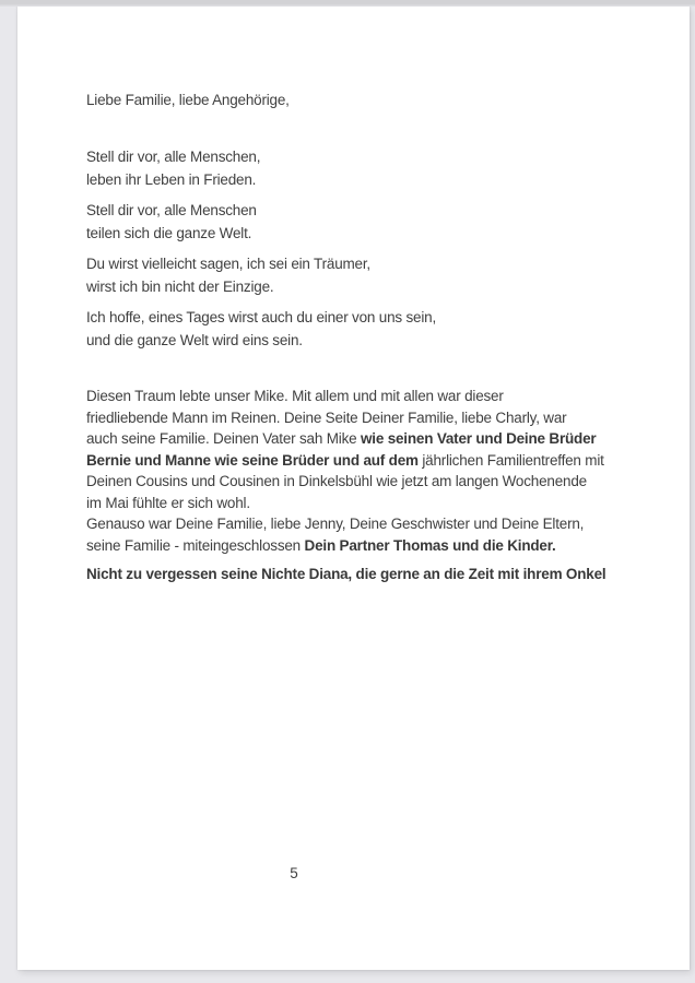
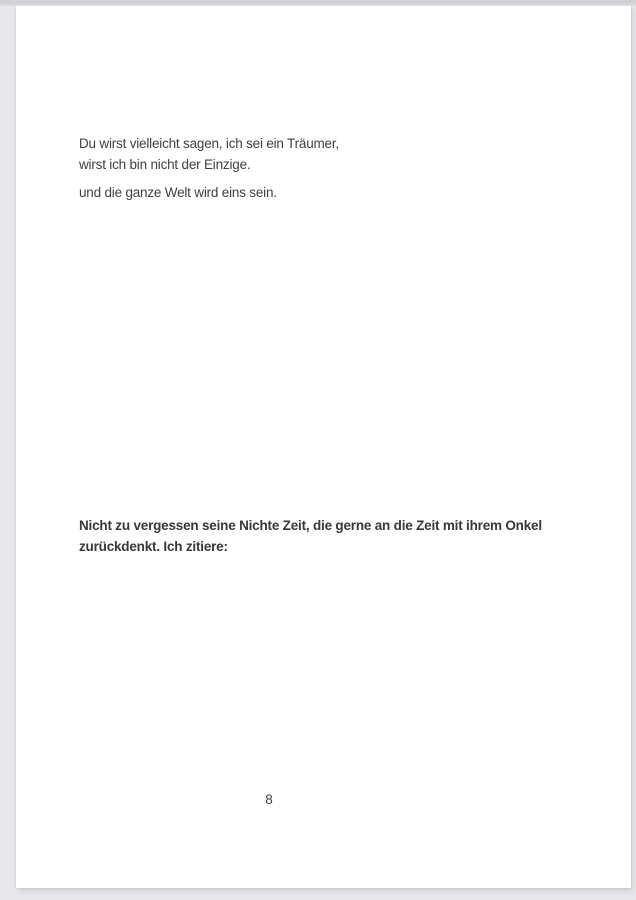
- Liebe Familie, liebe Angehörige,
- Stell dir vor, alle Menschen,
- leben ihr Leben in Frieden.
- Stell dir vor, alle Menschen
- teilen sich die ganze Welt.
  Du wirst vielleicht sagen, ich sei ein Träumer,
  wirst ich bin nicht der Einzige.
- Ich hoffe, eines Tages wirst auch du einer von uns sein,
  und die ganze Welt wird eins sein.
- Diesen Traum lebte unser Mike. Mit allem und mit allen war dieser
- friedliebende Mann im Reinen. Deine Seite Deiner Familie, liebe Charly, war
- auch seine Familie. Deinen Vater sah Mike wie seinen Vater und Deine Brüder
- Bernie und Manne wie seine Brüder und auf dem jährlichen Familientreffen mit
- Deinen Cousins und Cousinen in Dinkelsbühl wie jetzt am langen Wochenende
- im Mai fühlte er sich wohl.
- Genauso war Deine Familie, liebe Jenny, Deine Geschwister und Deine Eltern,
- seine Familie - miteingeschlossen Dein Partner Thomas und die Kinder.
- Nicht zu vergessen seine Nichte Diana, die gerne an die Zeit mit ihrem Onkel
+ Nicht zu vergessen seine Nichte Zeit, die gerne an die Zeit mit ihrem Onkel
+ zurückdenkt. Ich zitiere:
- 5
+ 8
